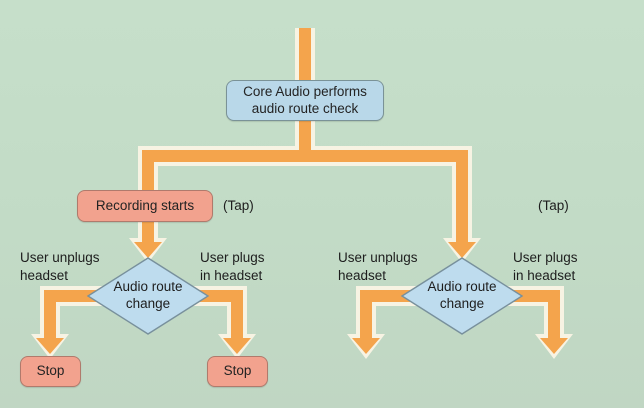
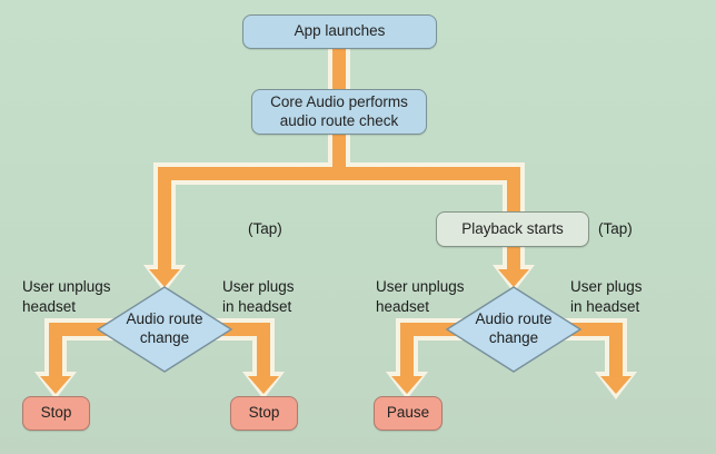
+ App launches
  Core Audio performs
  audio route check
- Recording starts
  (Tap)
+ Playback starts
  (Tap)
  Audio route
  change
  Audio route
  change
  User unplugs
  headset
  User plugs
  in headset
  User unplugs
  headset
  User plugs
  in headset
  Stop
  Stop
+ Pause
